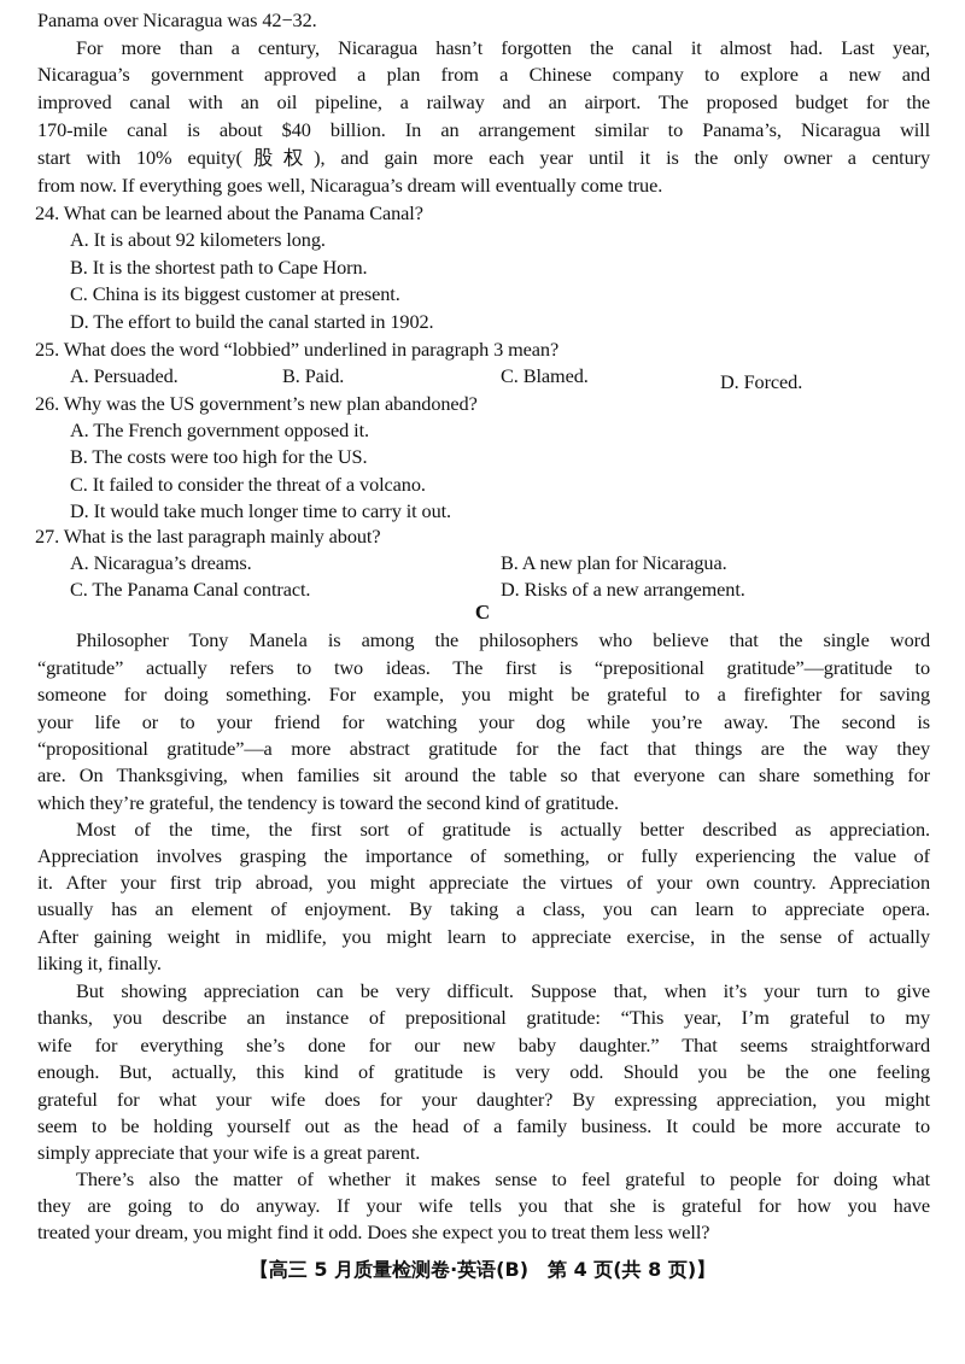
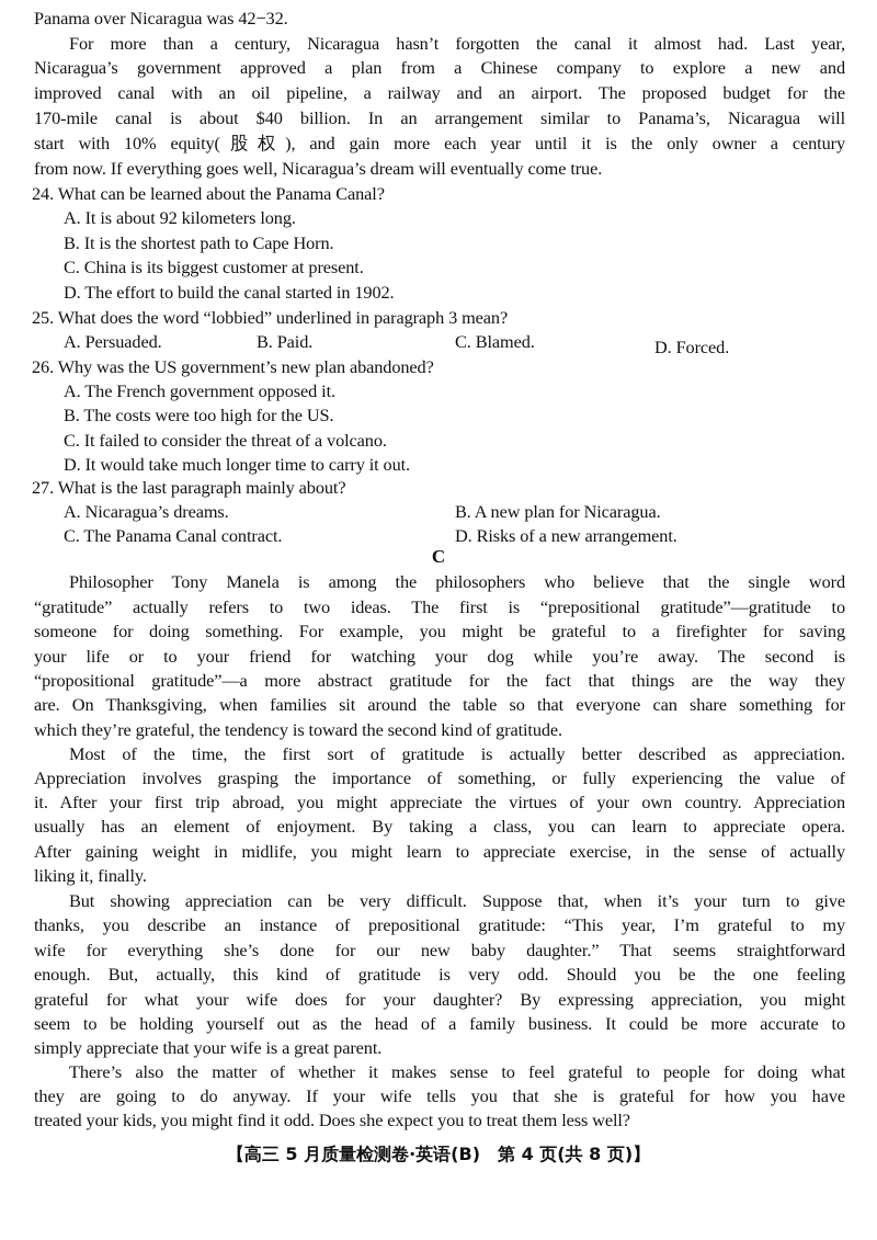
  Panama over Nicaragua was 42−32.
  For more than a century, Nicaragua hasn’t forgotten the canal it almost had. Last year,
  Nicaragua’s government approved a plan from a Chinese company to explore a new and
  improved canal with an oil pipeline, a railway and an airport. The proposed budget for the
  170-mile canal is about $40 billion. In an arrangement similar to Panama’s, Nicaragua will
  start with 10% equity(股权), and gain more each year until it is the only owner a century
  from now. If everything goes well, Nicaragua’s dream will eventually come true.
  24. What can be learned about the Panama Canal?
  A. It is about 92 kilometers long.
  B. It is the shortest path to Cape Horn.
  C. China is its biggest customer at present.
  D. The effort to build the canal started in 1902.
  25. What does the word “lobbied” underlined in paragraph 3 mean?
  A. Persuaded.
  B. Paid.
  C. Blamed.
  D. Forced.
  26. Why was the US government’s new plan abandoned?
  A. The French government opposed it.
  B. The costs were too high for the US.
  C. It failed to consider the threat of a volcano.
  D. It would take much longer time to carry it out.
  27. What is the last paragraph mainly about?
  A. Nicaragua’s dreams.
  B. A new plan for Nicaragua.
  C. The Panama Canal contract.
  D. Risks of a new arrangement.
  C
  Philosopher Tony Manela is among the philosophers who believe that the single word
  “gratitude” actually refers to two ideas. The first is “prepositional gratitude”—gratitude to
  someone for doing something. For example, you might be grateful to a firefighter for saving
  your life or to your friend for watching your dog while you’re away. The second is
  “propositional gratitude”—a more abstract gratitude for the fact that things are the way they
  are. On Thanksgiving, when families sit around the table so that everyone can share something for
  which they’re grateful, the tendency is toward the second kind of gratitude.
  Most of the time, the first sort of gratitude is actually better described as appreciation.
  Appreciation involves grasping the importance of something, or fully experiencing the value of
  it. After your first trip abroad, you might appreciate the virtues of your own country. Appreciation
  usually has an element of enjoyment. By taking a class, you can learn to appreciate opera.
  After gaining weight in midlife, you might learn to appreciate exercise, in the sense of actually
  liking it, finally.
  But showing appreciation can be very difficult. Suppose that, when it’s your turn to give
  thanks, you describe an instance of prepositional gratitude: “This year, I’m grateful to my
  wife for everything she’s done for our new baby daughter.” That seems straightforward
  enough. But, actually, this kind of gratitude is very odd. Should you be the one feeling
  grateful for what your wife does for your daughter? By expressing appreciation, you might
  seem to be holding yourself out as the head of a family business. It could be more accurate to
  simply appreciate that your wife is a great parent.
  There’s also the matter of whether it makes sense to feel grateful to people for doing what
  they are going to do anyway. If your wife tells you that she is grateful for how you have
- treated your dream, you might find it odd. Does she expect you to treat them less well?
+ treated your kids, you might find it odd. Does she expect you to treat them less well?
  【高三 5 月质量检测卷·英语(B) 第 4 页(共 8 页)】
